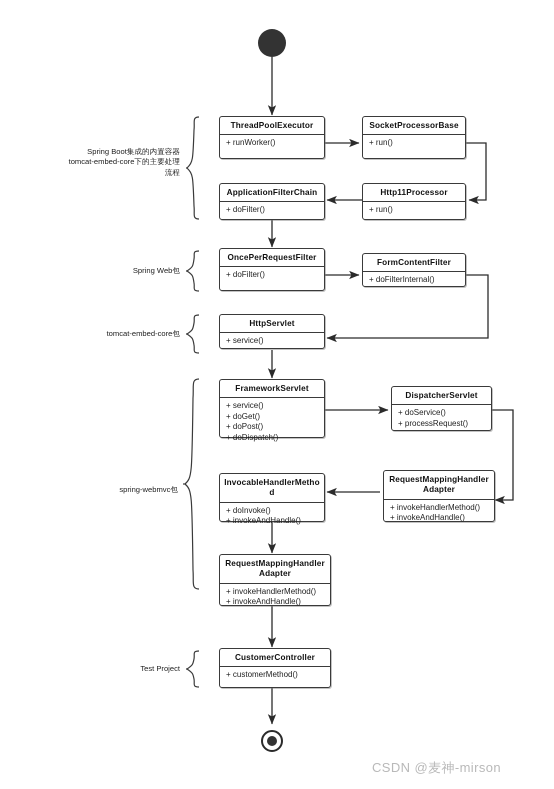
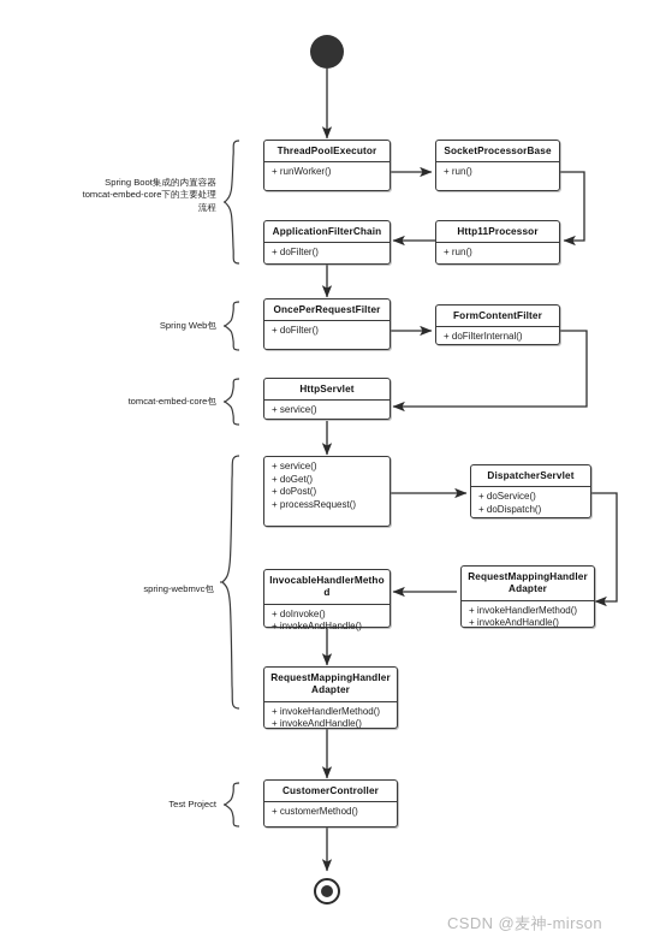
  Spring Boot集成的内置容器
  tomcat-embed-core下的主要处理
  流程
  Spring Web包
  tomcat-embed-core包
  spring-webmvc包
  Test Project
  ThreadPoolExecutor
  + runWorker()
  SocketProcessorBase
  + run()
  ApplicationFilterChain
  + doFilter()
  Http11Processor
  + run()
  OncePerRequestFilter
  + doFilter()
  FormContentFilter
  + doFilterInternal()
  HttpServlet
  + service()
- FrameworkServlet
  + service()
  + doGet()
  + doPost()
- + doDispatch()
+ + processRequest()
  DispatcherServlet
  + doService()
- + processRequest()
+ + doDispatch()
  InvocableHandlerMethod
  + doInvoke()
  + invokeAndHandle()
  RequestMappingHandlerAdapter
  + invokeHandlerMethod()
  + invokeAndHandle()
  RequestMappingHandlerAdapter
  + invokeHandlerMethod()
  + invokeAndHandle()
  CustomerController
  + customerMethod()
  CSDN @麦神-mirson
